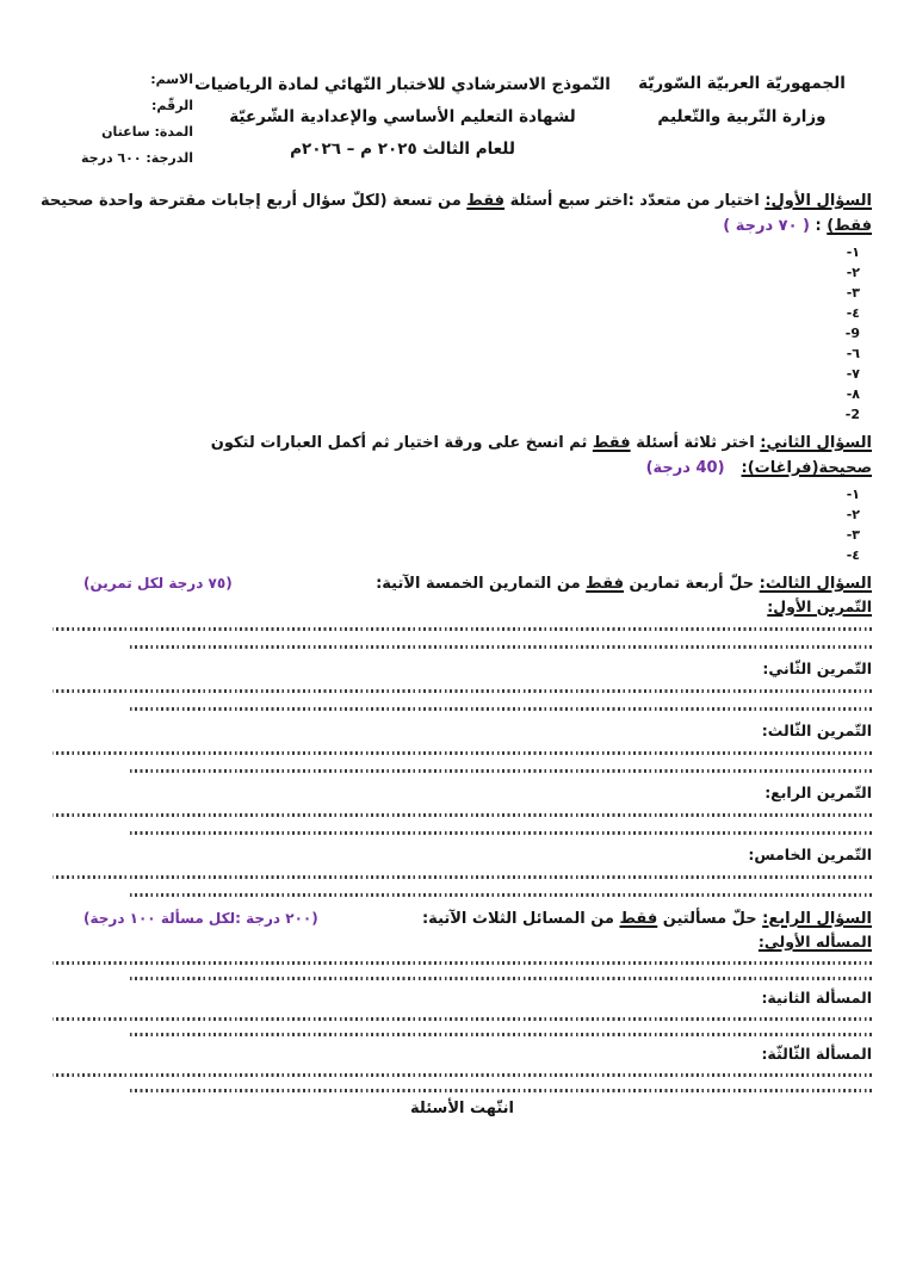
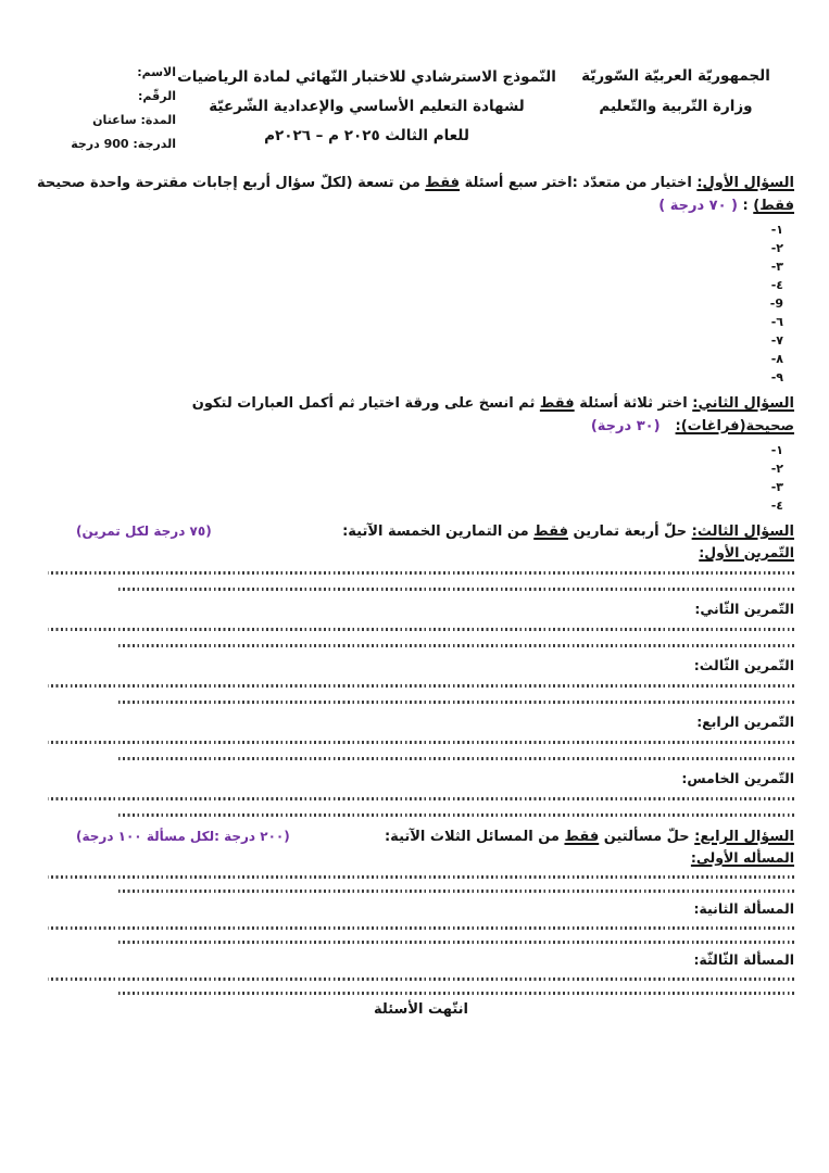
  الجمهوريّة العربيّة السّوريّة
  وزارة التّربية والتّعليم
  النّموذج الاسترشادي للاختبار النّهائي لمادة الرياضيات
  لشهادة التعليم الأساسي والإعدادية الشّرعيّة
  للعام الثالث ٢٠٢٥ م – ٢٠٢٦م
  الاسم:
  الرقّم:
  المدة: ساعتان
- الدرجة: ٦٠٠ درجة
+ الدرجة: 900 درجة
  السؤال الأول: اختيار من متعدّد :اختر سبع أسئلة فقط من تسعة (لكلّ سؤال أربع إجابات مقترحة واحدة صحيحة
  فقط) : ( ٧٠ درجة )
  ١-
  ٢-
  ٣-
  ٤-
  9-
  ٦-
  ٧-
  ٨-
- 2-
+ ٩-
  السؤال الثاني: اختر ثلاثة أسئلة فقط ثم انسخ على ورقة اختيار ثم أكمل العبارات لتكون
- صحيحة(فراغات):(40 درجة)
+ صحيحة(فراغات):(٣٠ درجة)
  ١-
  ٢-
  ٣-
  ٤-
  السؤال الثالث: حلّ أربعة تمارين فقط من التمارين الخمسة الآتية:
  (٧٥ درجة لكل تمرين)
  التّمرين الأول:
  التّمرين الثّاني:
  التّمرين الثّالث:
  التّمرين الرابع:
  التّمرين الخامس:
  السؤال الرابع: حلّ مسألتين فقط من المسائل الثلاث الآتية:
  (٢٠٠ درجة :لكل مسألة ١٠٠ درجة)
  المسأله الأولى:
  المسألة الثانية:
  المسألة الثّالثّة:
  انتّهت الأسئلة
